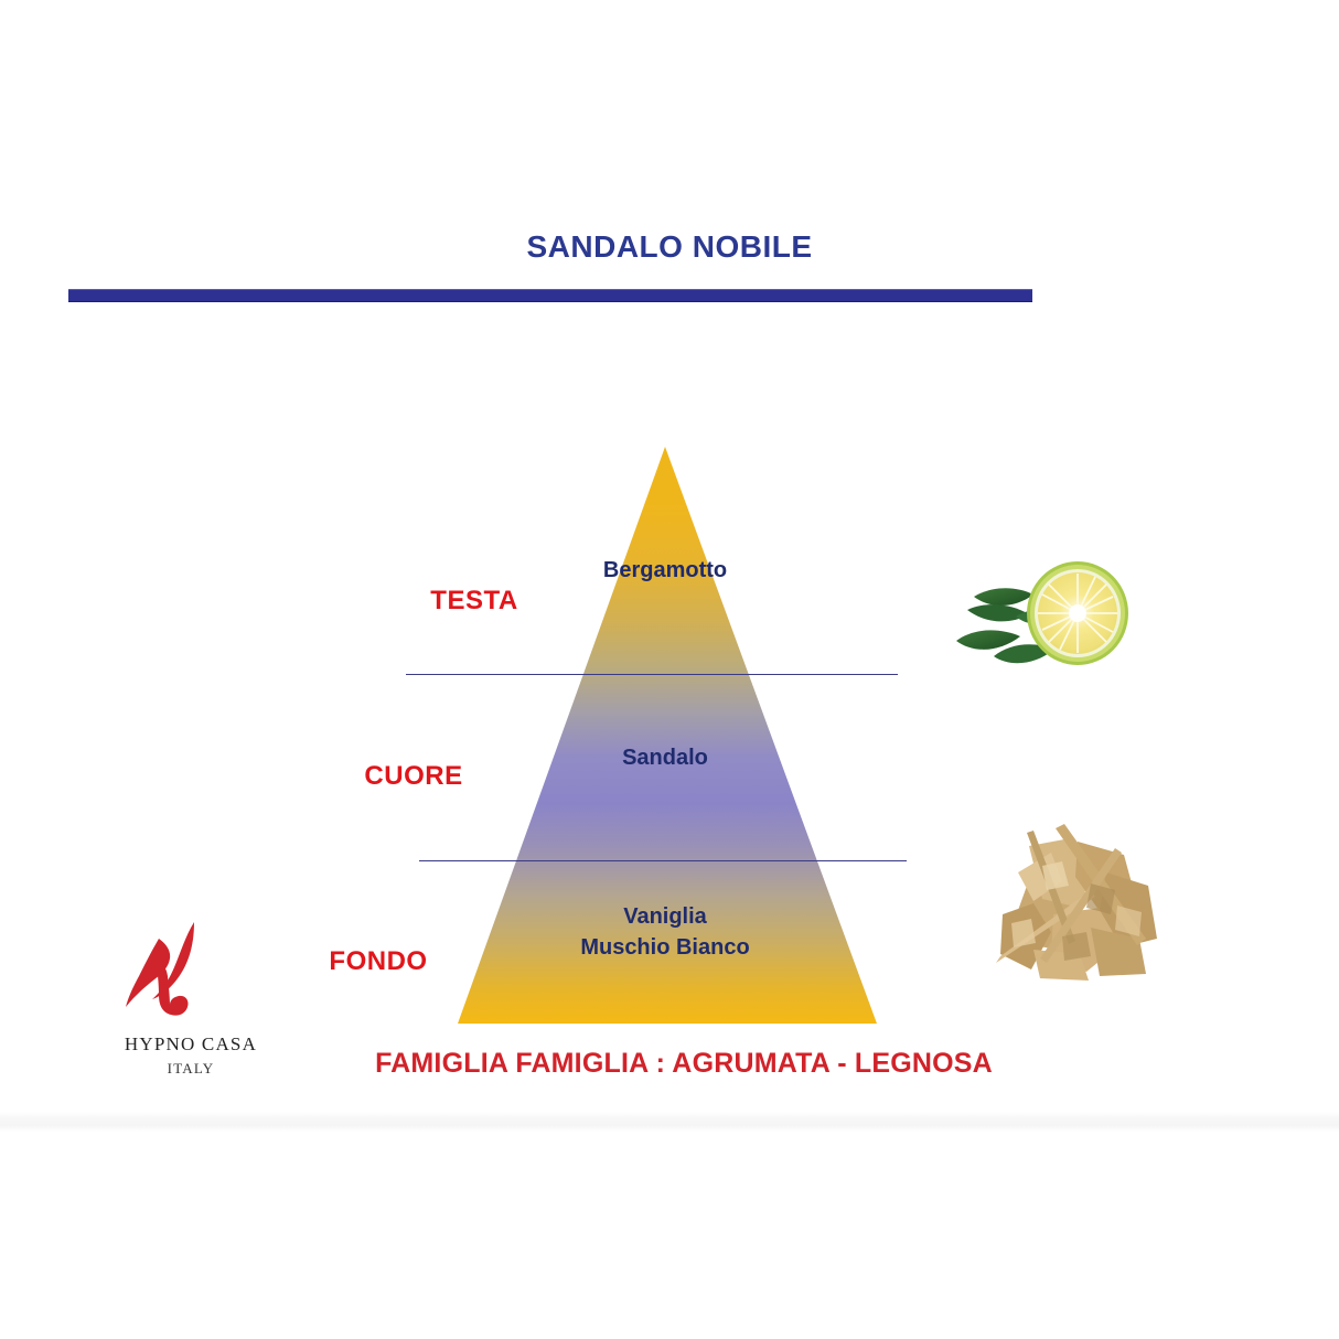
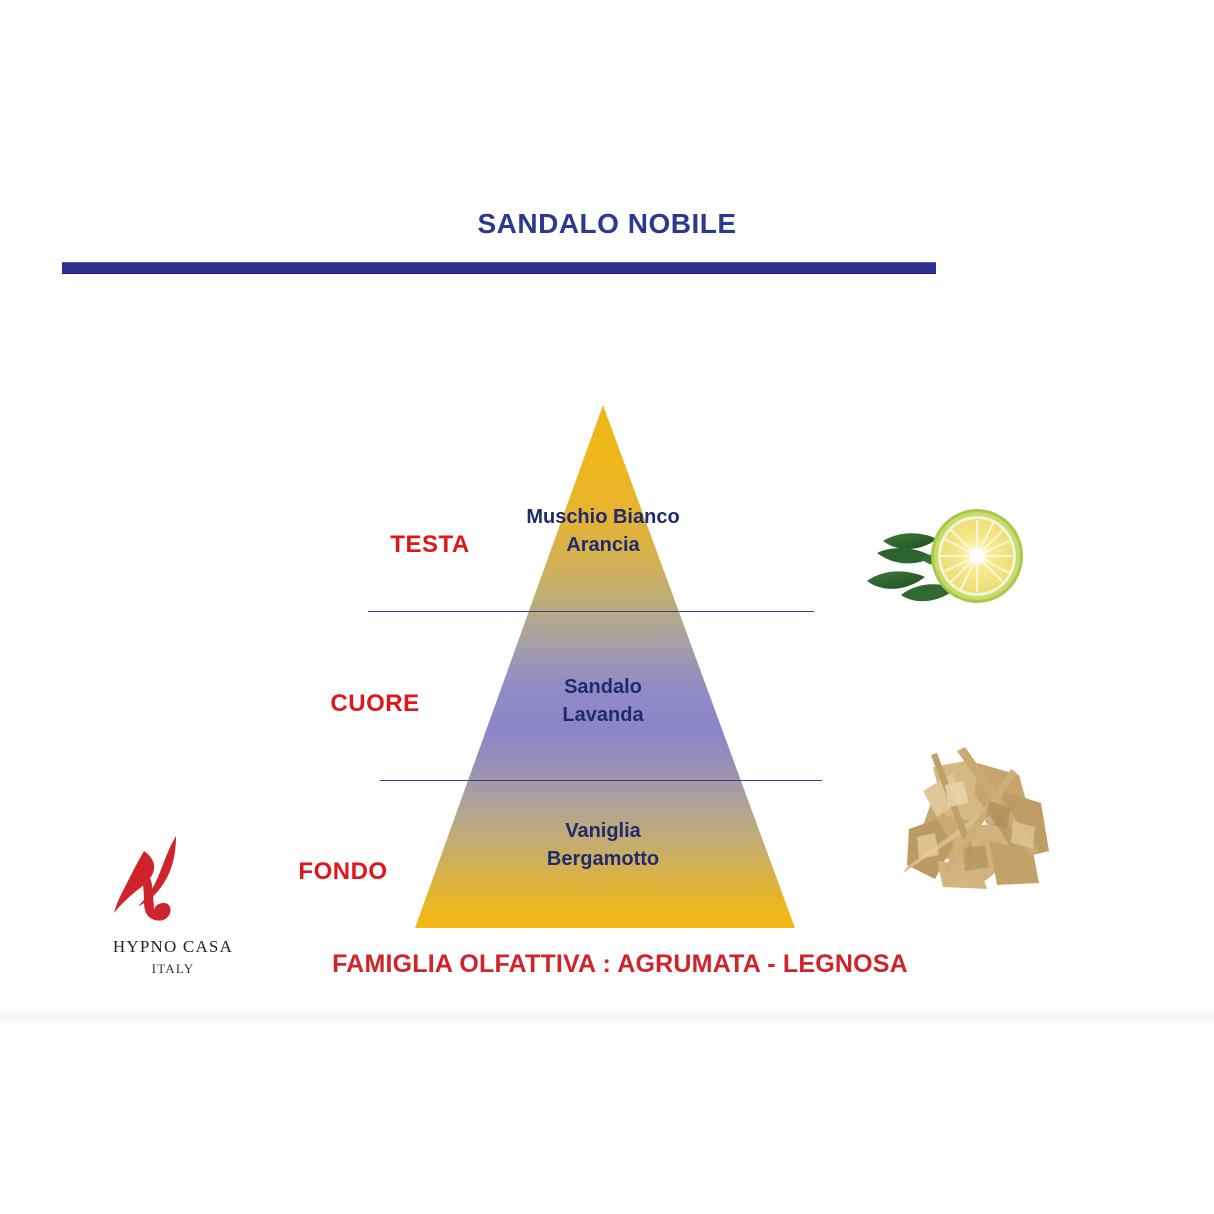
  SANDALO NOBILE
  TESTA
  CUORE
  FONDO
- Bergamotto
+ Muschio Bianco
+ Arancia
  Sandalo
+ Lavanda
  Vaniglia
- Muschio Bianco
+ Bergamotto
- FAMIGLIA FAMIGLIA : AGRUMATA - LEGNOSA
+ FAMIGLIA OLFATTIVA : AGRUMATA - LEGNOSA
  HYPNO CASA
  ITALY
